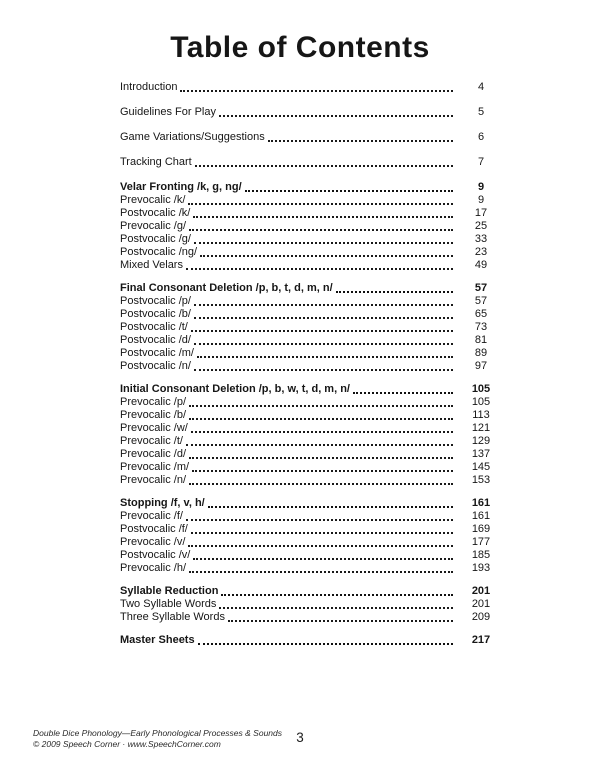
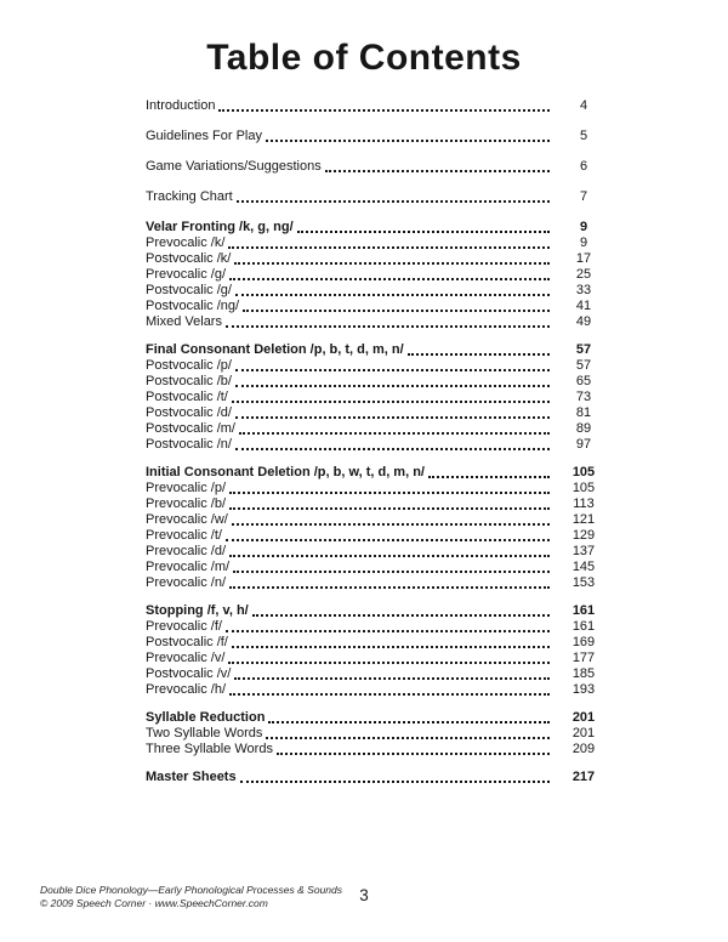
  Table of Contents
  Introduction
  4
  Guidelines For Play
  5
  Game Variations/Suggestions
  6
  Tracking Chart
  7
  Velar Fronting /k, g, ng/
  9
  Prevocalic /k/
  9
  Postvocalic /k/
  17
  Prevocalic /g/
  25
  Postvocalic /g/
  33
  Postvocalic /ng/
- 23
+ 41
  Mixed Velars
  49
  Final Consonant Deletion /p, b, t, d, m, n/
  57
  Postvocalic /p/
  57
  Postvocalic /b/
  65
  Postvocalic /t/
  73
  Postvocalic /d/
  81
  Postvocalic /m/
  89
  Postvocalic /n/
  97
  Initial Consonant Deletion /p, b, w, t, d, m, n/
  105
  Prevocalic /p/
  105
  Prevocalic /b/
  113
  Prevocalic /w/
  121
  Prevocalic /t/
  129
  Prevocalic /d/
  137
  Prevocalic /m/
  145
  Prevocalic /n/
  153
  Stopping /f, v, h/
  161
  Prevocalic /f/
  161
  Postvocalic /f/
  169
  Prevocalic /v/
  177
  Postvocalic /v/
  185
  Prevocalic /h/
  193
  Syllable Reduction
  201
  Two Syllable Words
  201
  Three Syllable Words
  209
  Master Sheets
  217
  Double Dice Phonology—Early Phonological Processes & Sounds
  © 2009 Speech Corner · www.SpeechCorner.com
  3
